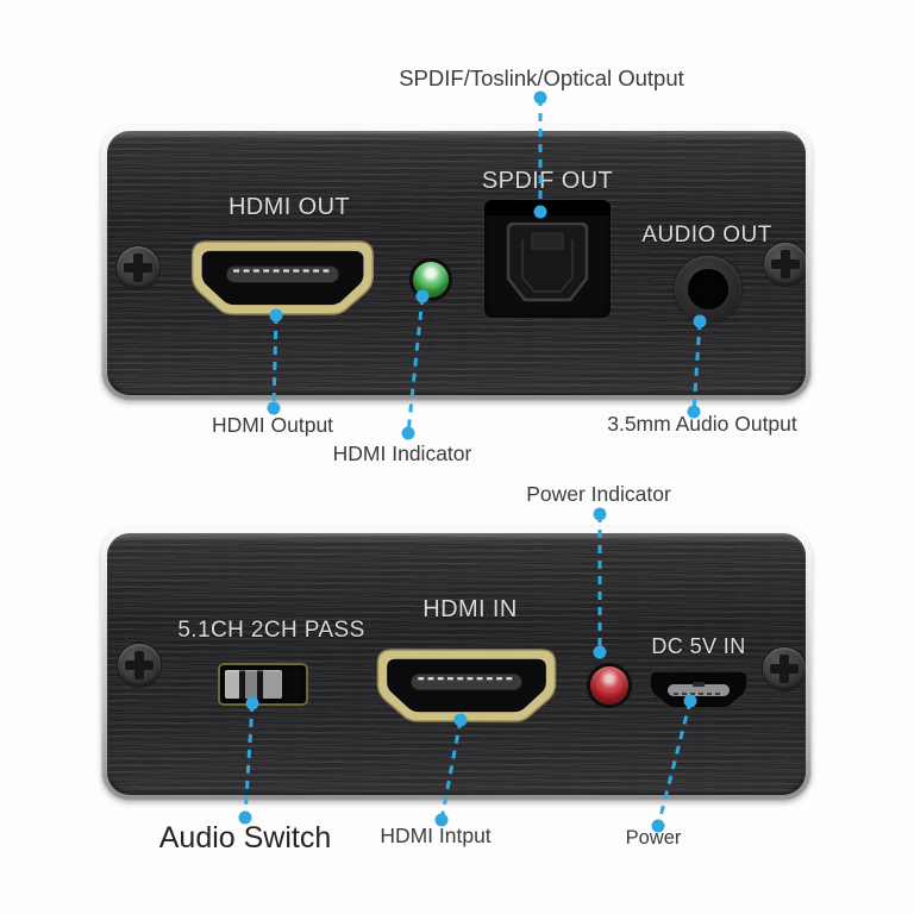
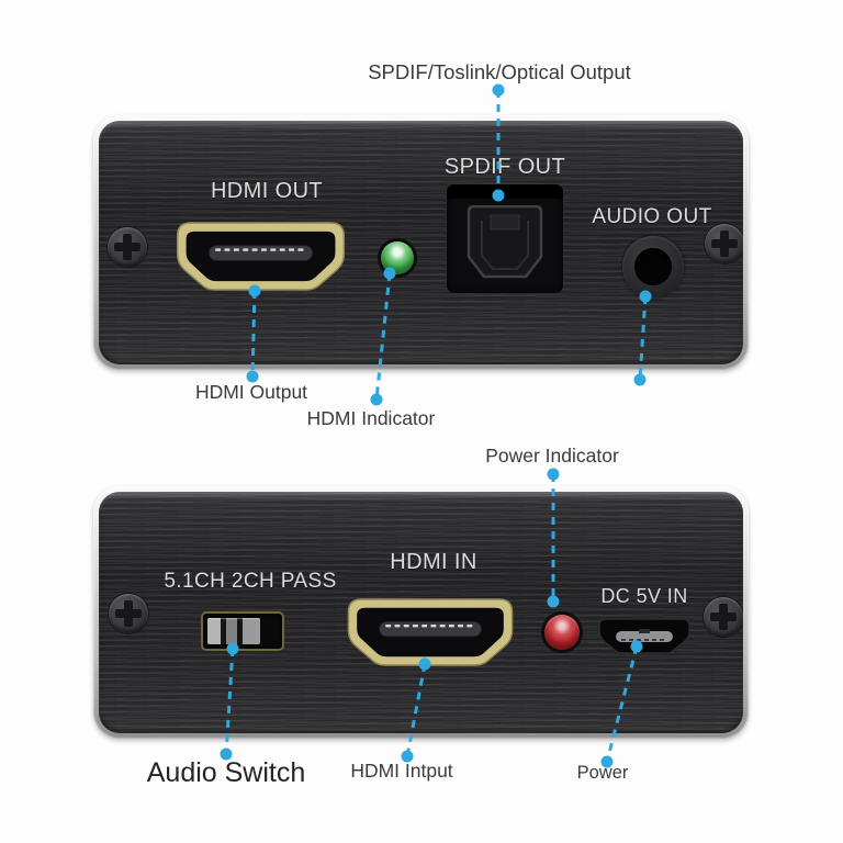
  HDMI OUT
  SPDIF OUT
  AUDIO OUT
  5.1CH 2CH PASS
  HDMI IN
  DC 5V IN
  SPDIF/Toslink/Optical Output
  HDMI Output
  HDMI Indicator
- 3.5mm Audio Output
  Power Indicator
  Audio Switch
  HDMI Intput
  Power
